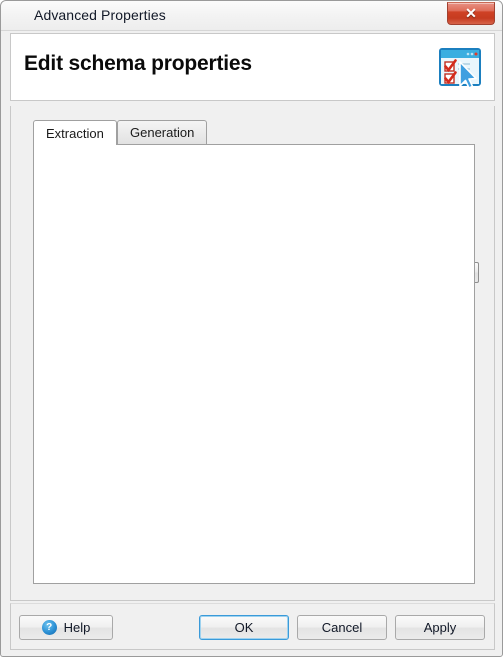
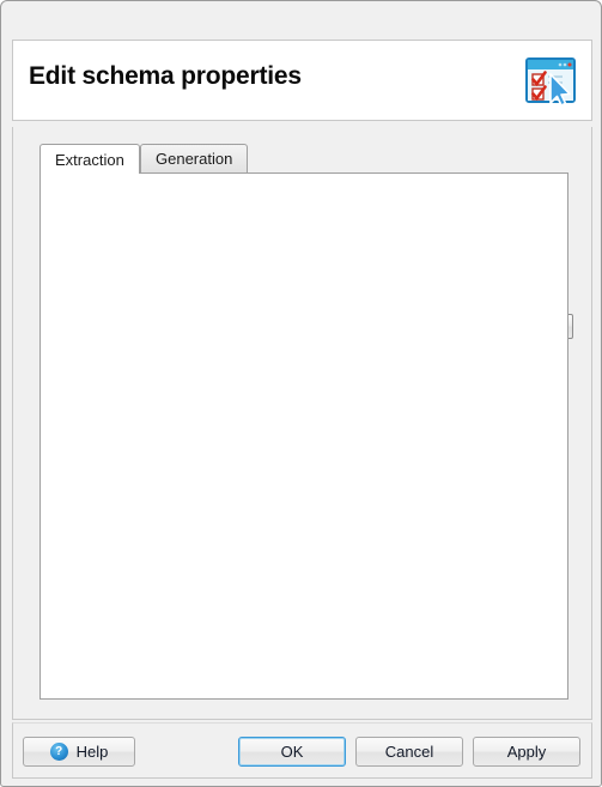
- Advanced Properties
- ✕
  Edit schema properties
  Extraction
  Generation
  ?
  Help
  OK
  Cancel
  Apply
